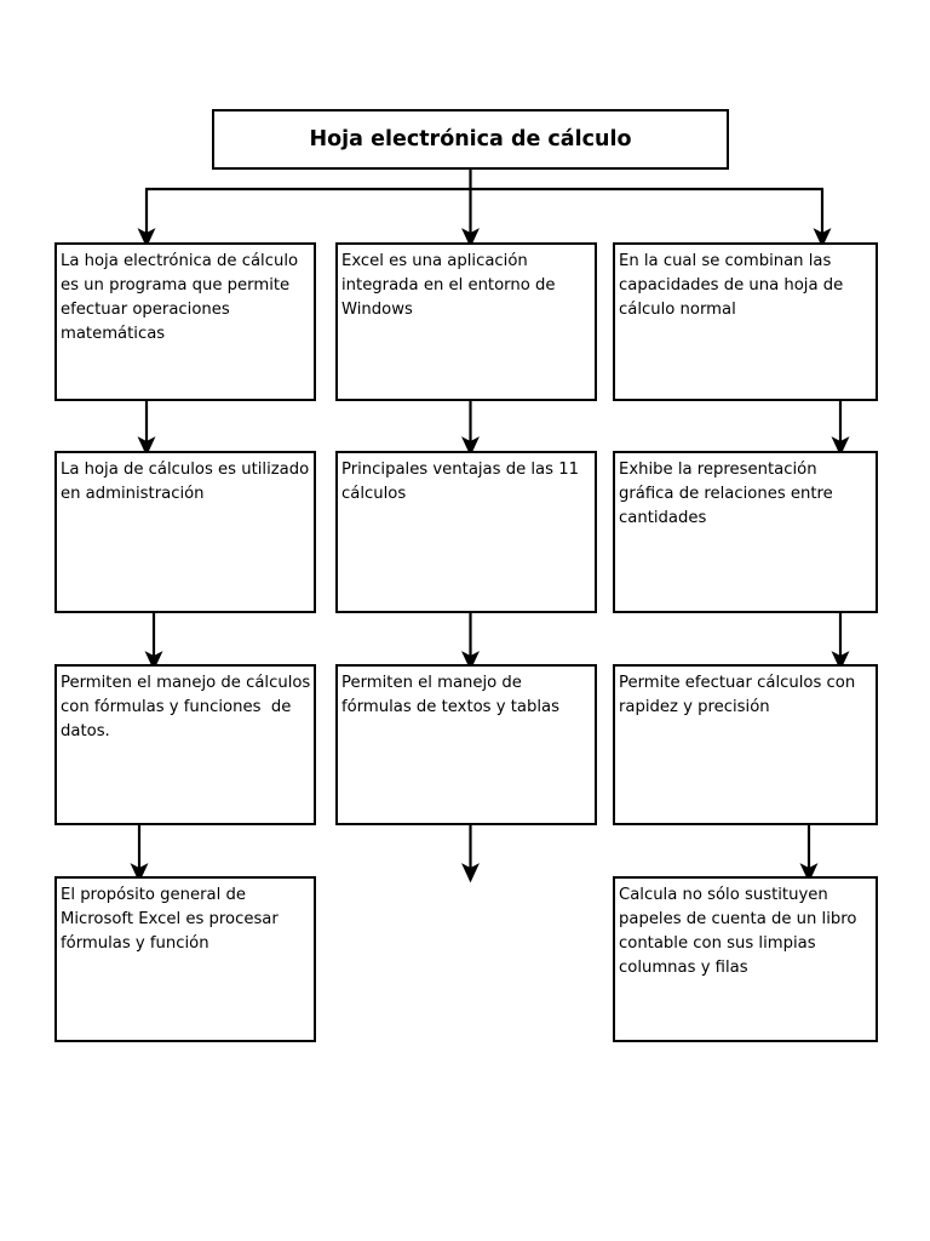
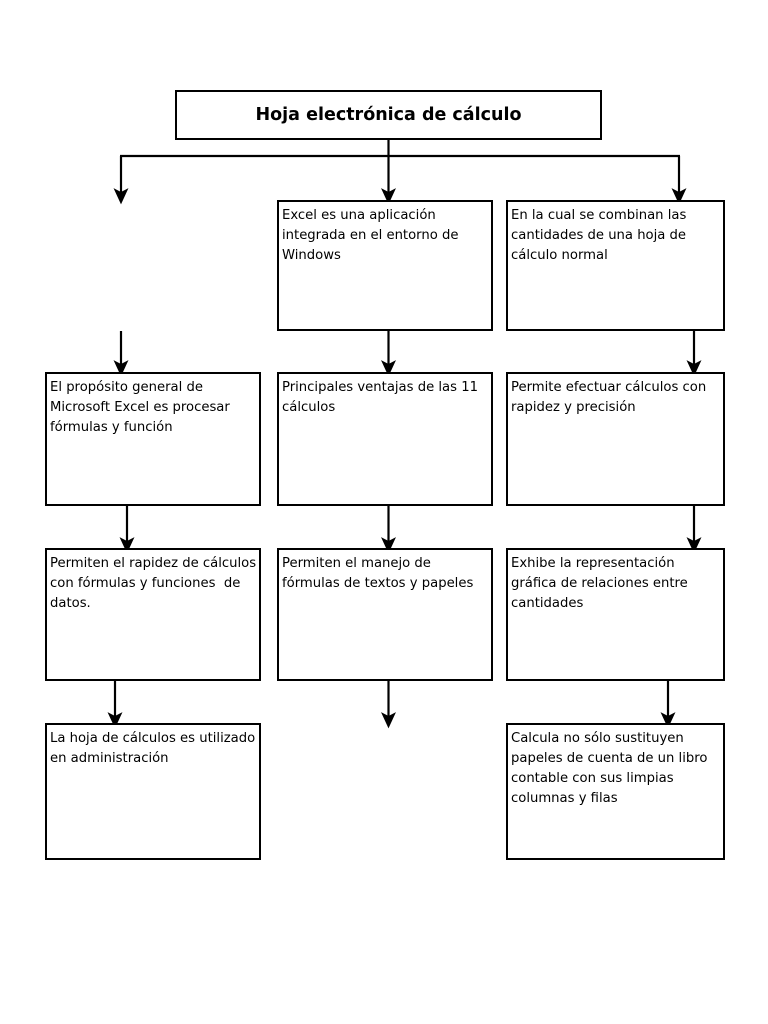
  Hoja electrónica de cálculo
- La hoja electrónica de cálculo es un programa que permite efectuar operaciones matemáticas
  Excel es una aplicación integrada en el entorno de Windows
- En la cual se combinan las capacidades de una hoja de cálculo normal
+ En la cual se combinan las cantidades de una hoja de cálculo normal
- La hoja de cálculos es utilizado en administración
+ El propósito general de Microsoft Excel es procesar fórmulas y función
  Principales ventajas de las 11 cálculos
- Exhibe la representación gráfica de relaciones entre cantidades
+ Permite efectuar cálculos con rapidez y precisión
- Permiten el manejo de cálculos con fórmulas y funciones de datos.
+ Permiten el rapidez de cálculos con fórmulas y funciones de datos.
- Permiten el manejo de fórmulas de textos y tablas
+ Permiten el manejo de fórmulas de textos y papeles
- Permite efectuar cálculos con rapidez y precisión
+ Exhibe la representación gráfica de relaciones entre cantidades
- El propósito general de Microsoft Excel es procesar fórmulas y función
+ La hoja de cálculos es utilizado en administración
  Calcula no sólo sustituyen papeles de cuenta de un libro contable con sus limpias columnas y filas
